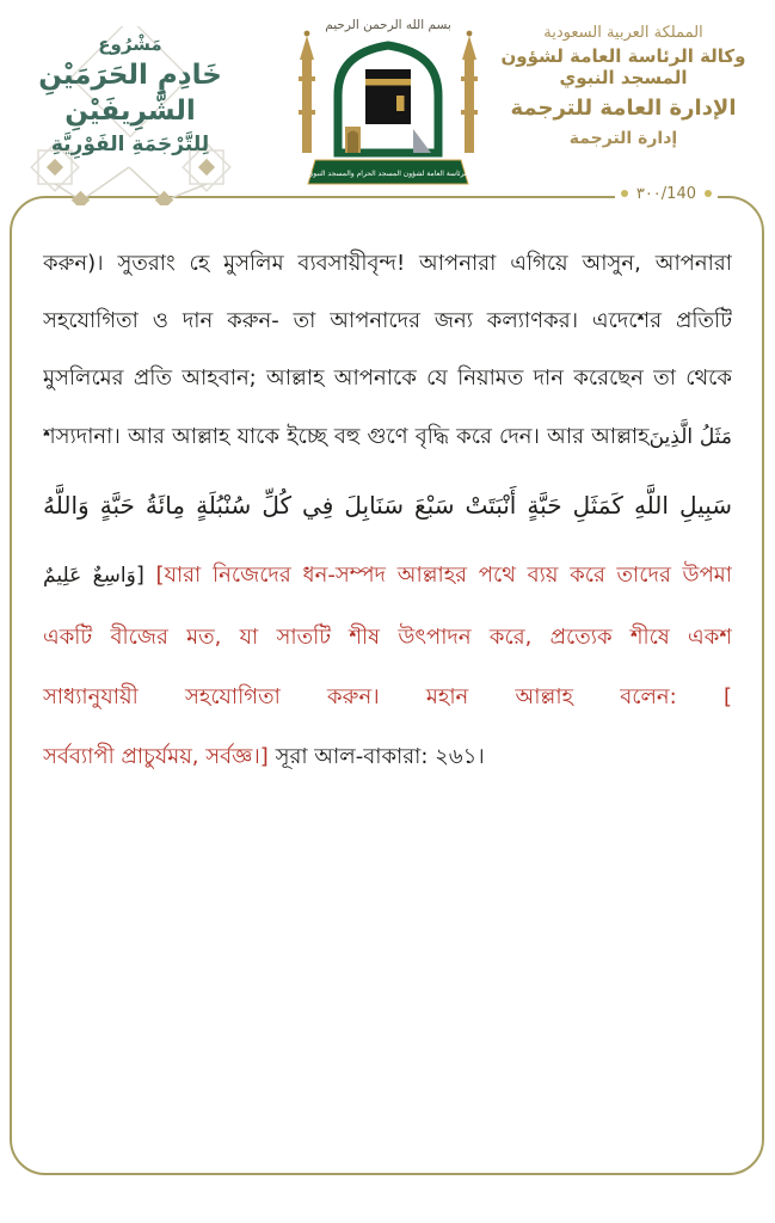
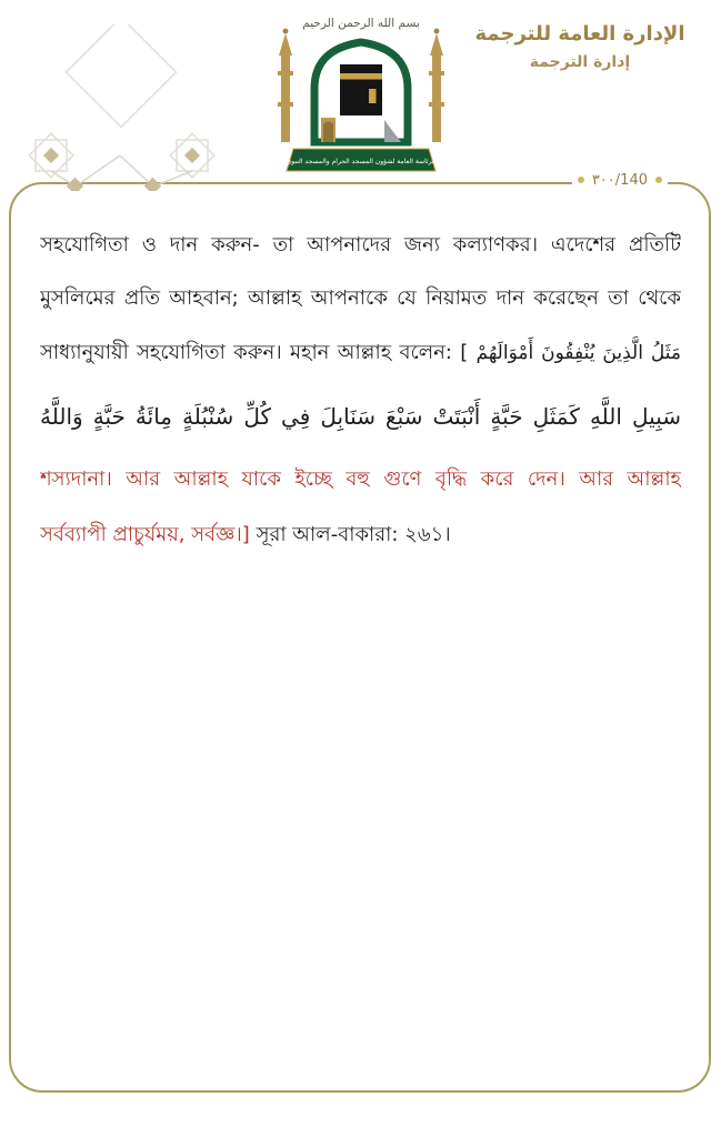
- مَشْرُوع
- خَادِمِ الحَرَمَيْنِ الشَّرِيفَيْنِ
- لِلتَّرْجَمَةِ الفَوْرِيَّةِ
  بسم الله الرحمن الرحيم
- المملكة العربية السعودية
- وكالة الرئاسة العامة لشؤون المسجد النبوي
  الإدارة العامة للترجمة
  إدارة الترجمة
  ٣٠٠/140
- করুন)। সুতরাং হে মুসলিম ব্যবসায়ীবৃন্দ! আপনারা এগিয়ে আসুন, আপনারা
  সহযোগিতা ও দান করুন- তা আপনাদের জন্য কল্যাণকর। এদেশের প্রতিটি
  মুসলিমের প্রতি আহবান; আল্লাহ আপনাকে যে নিয়ামত দান করেছেন তা থেকে
- শস্যদানা। আর আল্লাহ যাকে ইচ্ছে বহু গুণে বৃদ্ধি করে দেন। আর আল্লাহ مَثَلُ الَّذِينَ
+ সাধ্যানুযায়ী সহযোগিতা করুন। মহান আল্লাহ বলেন: [ مَثَلُ الَّذِينَ يُنْفِقُونَ أَمْوَالَهُمْ
  سَبِيلِ اللَّهِ كَمَثَلِ حَبَّةٍ أَنْبَتَتْ سَبْعَ سَنَابِلَ فِي كُلِّ سُنْبُلَةٍ مِائَةُ حَبَّةٍ وَاللَّهُ
- وَاسِعٌ عَلِيمٌ ] [যারা নিজেদের ধন-সম্পদ আল্লাহর পথে ব্যয় করে তাদের উপমা
- একটি বীজের মত, যা সাতটি শীষ উৎপাদন করে, প্রত্যেক শীষে একশ
- সাধ্যানুযায়ী সহযোগিতা করুন। মহান আল্লাহ বলেন: [
+ শস্যদানা। আর আল্লাহ যাকে ইচ্ছে বহু গুণে বৃদ্ধি করে দেন। আর আল্লাহ
  সর্বব্যাপী প্রাচুর্যময়, সর্বজ্ঞ।] সূরা আল-বাকারা: ২৬১।
